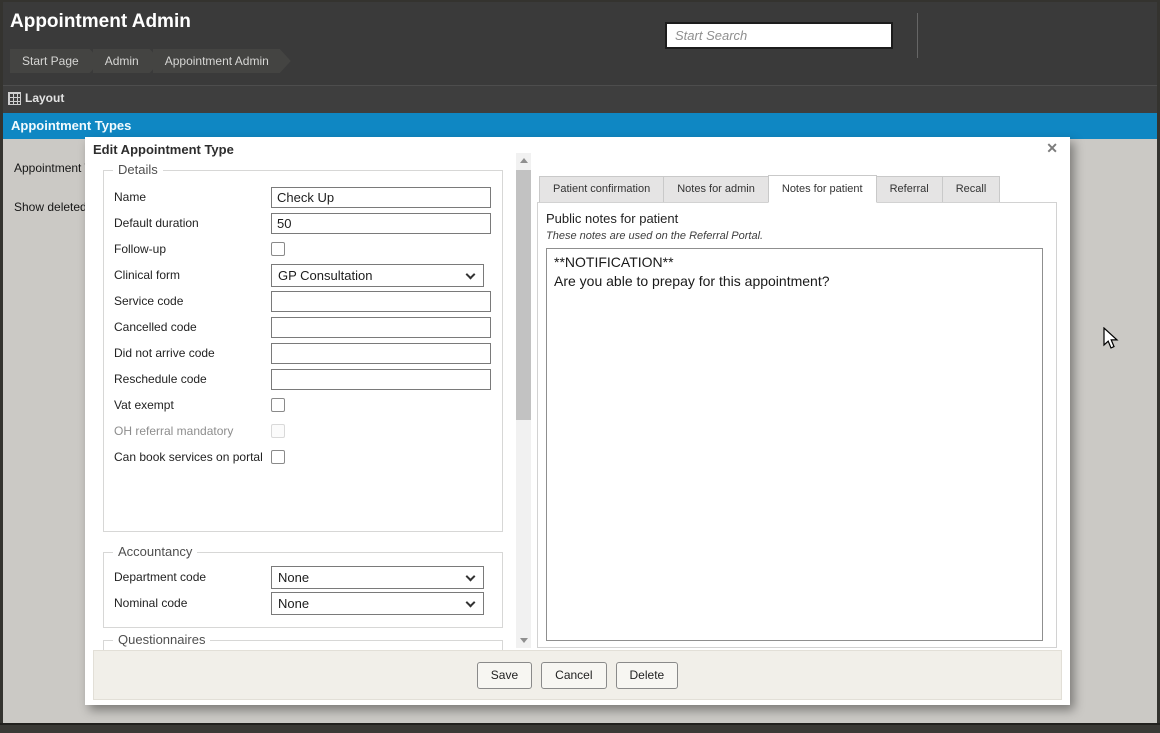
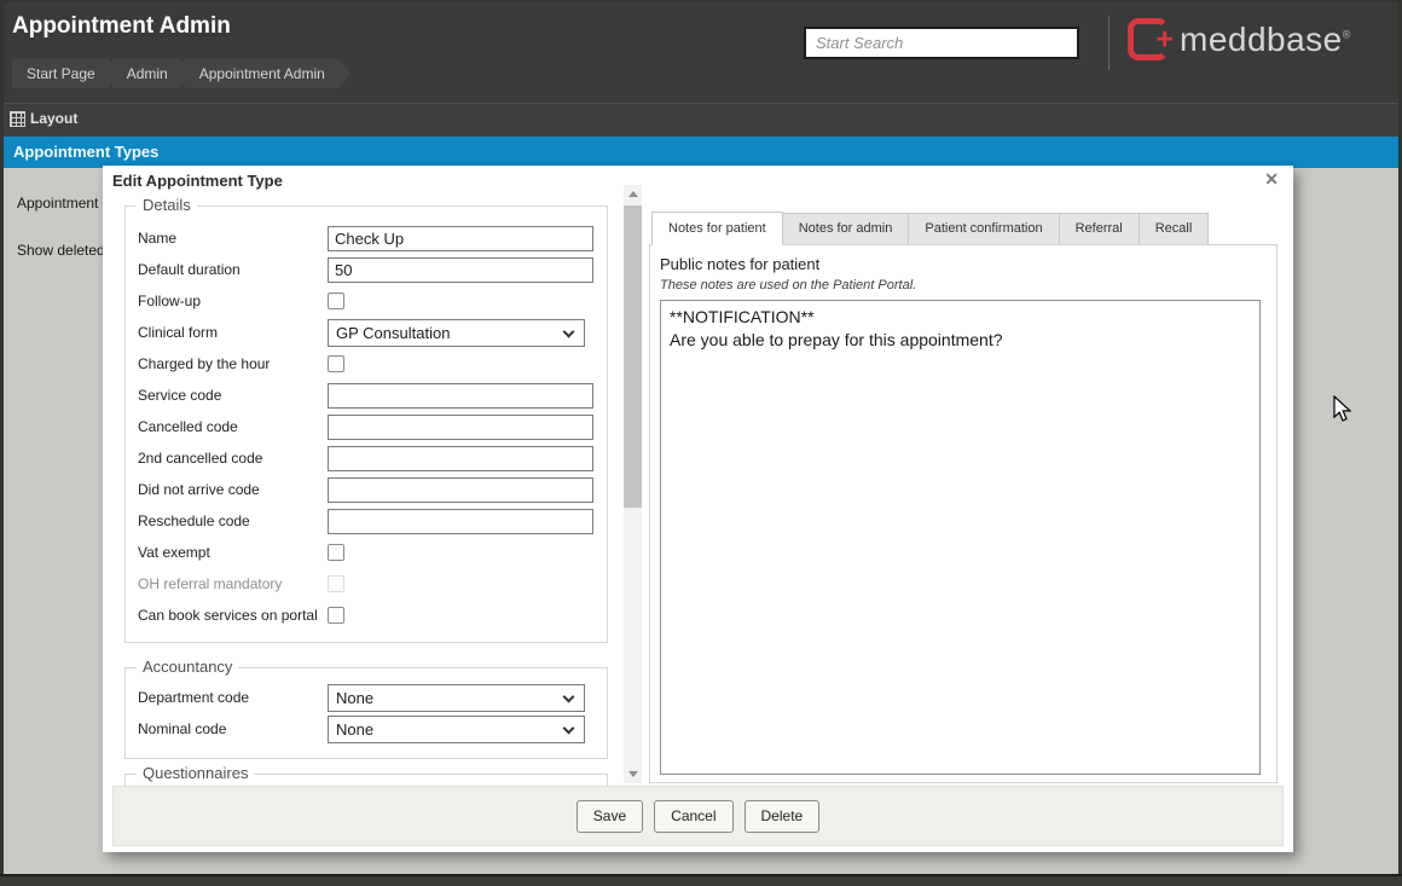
  Appointment Admin
  Start Page
  Admin
  Appointment Admin
  Start Search
+ +
+ meddbase®
  Layout
  Appointment Types
  Appointment
  Show deleted
  Edit Appointment Type
  ✕
  Details
  Name
  Check Up
  Default duration
  50
  Follow-up
  Clinical form
  GP Consultation
+ Charged by the hour
  Service code
  Cancelled code
+ 2nd cancelled code
  Did not arrive code
  Reschedule code
  Vat exempt
  OH referral mandatory
  Can book services on portal
  Accountancy
  Department code
  None
  Nominal code
  None
  Questionnaires
- Patient confirmation
+ Notes for patient
  Notes for admin
- Notes for patient
+ Patient confirmation
  Referral
  Recall
  Public notes for patient
- These notes are used on the Referral Portal.
+ These notes are used on the Patient Portal.
  **NOTIFICATION**
  Are you able to prepay for this appointment?
  Save
  Cancel
  Delete
